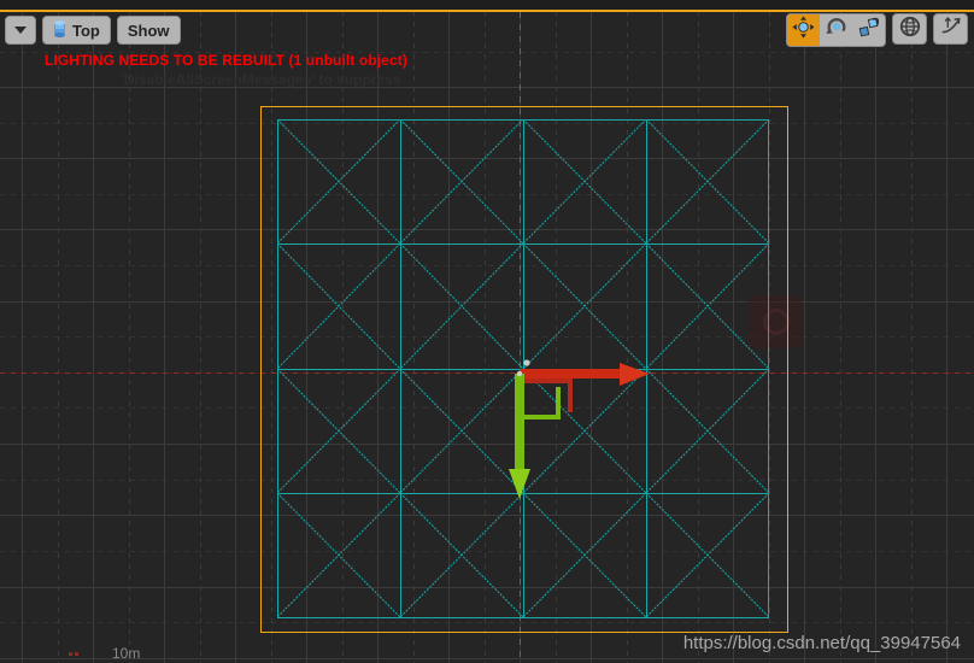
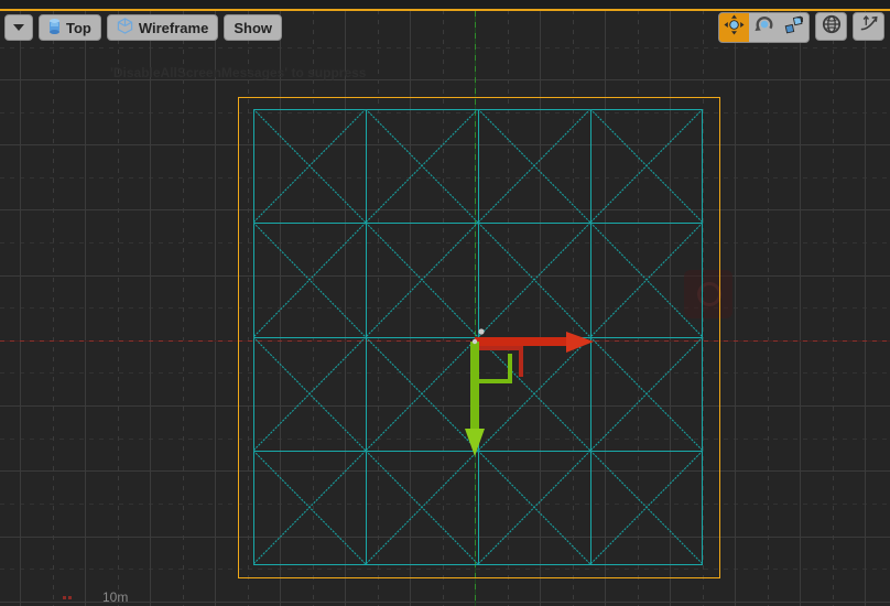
  Top
+ Wireframe
  Show
- LIGHTING NEEDS TO BE REBUILT (1 unbuilt object)
  10m
- https://blog.csdn.net/qq_39947564
